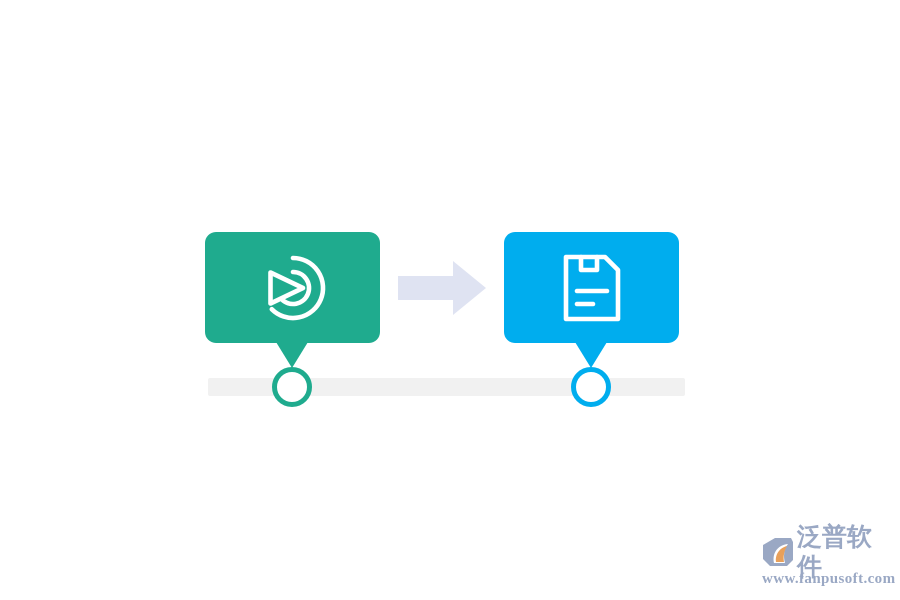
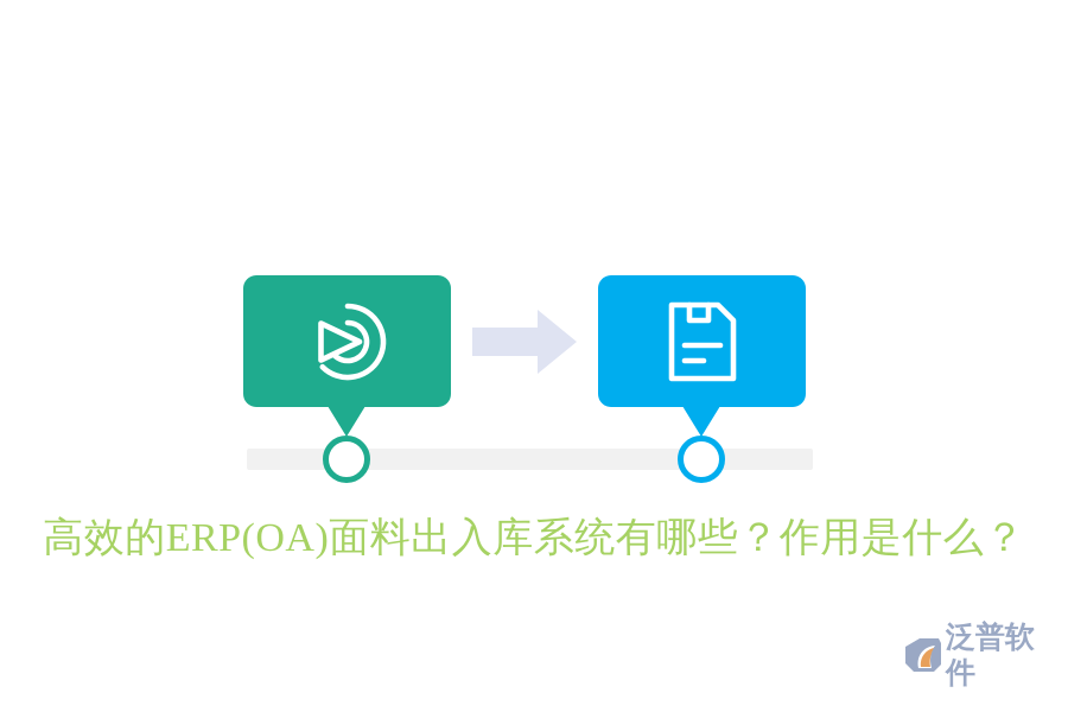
+ 高效的ERP(OA)面料出入库系统有哪些？作用是什么？
  泛普软件
- www.fanpusoft.com
